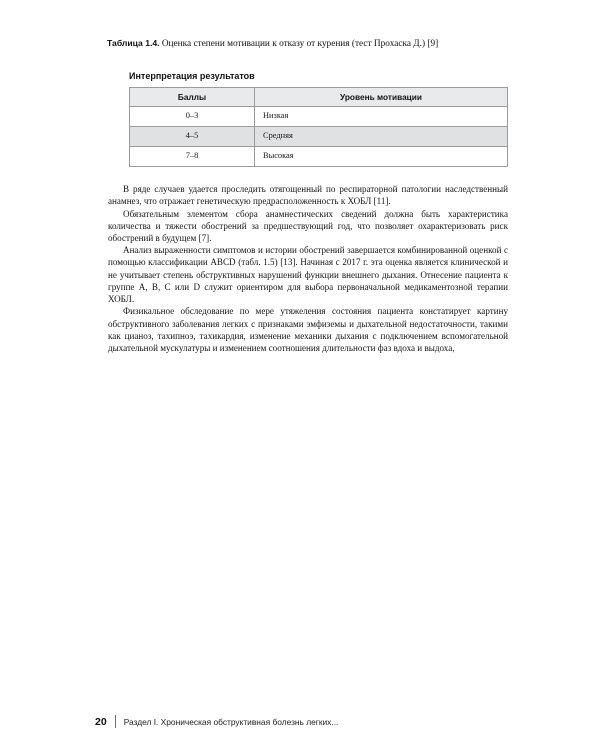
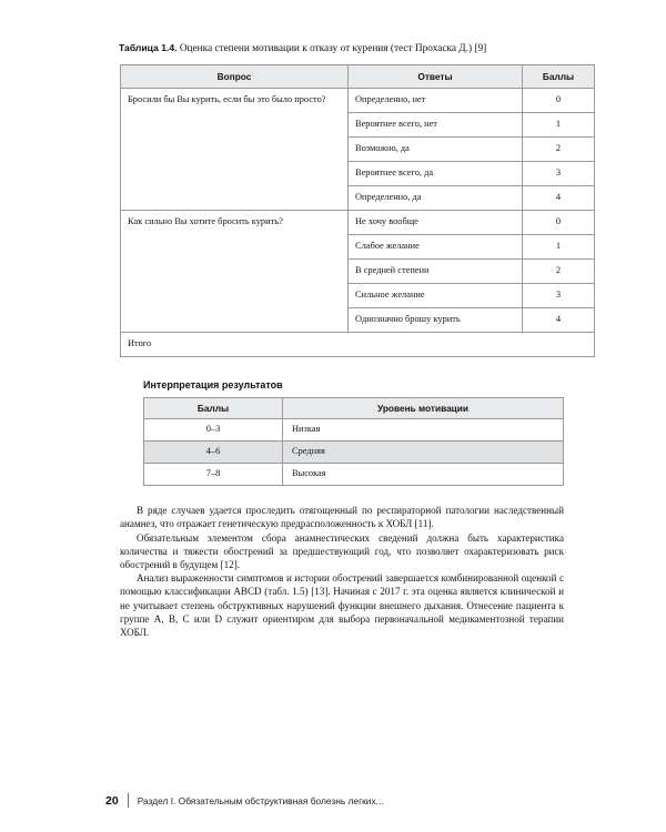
  Таблица 1.4. Оценка степени мотивации к отказу от курения (тест Прохаска Д.) [9]
+ Вопрос	Ответы	Баллы
+ Бросили бы Вы курить, если бы это было просто?	Определенно, нет	0
+ Вероятнее всего, нет	1
+ Возможно, да	2
+ Вероятнее всего, да	3
+ Определенно, да	4
+ Как сильно Вы хотите бросить курить?	Не хочу вообще	0
+ Слабое желание	1
+ В средней степени	2
+ Сильное желание	3
+ Однозначно брошу курить	4
+ Итого
  Интерпретация результатов
  Баллы	Уровень мотивации
  0–3	Низкая
- 4–5	Средняя
+ 4–6	Средняя
  7–8	Высокая
  В ряде случаев удается проследить отягощенный по респираторной патологии наследственный анамнез, что отражает генетическую предрасположенность к ХОБЛ [11].
- Обязательным элементом сбора анамнестических сведений должна быть характеристика количества и тяжести обострений за предшествующий год, что позволяет охарактеризовать риск обострений в будущем [7].
+ Обязательным элементом сбора анамнестических сведений должна быть характеристика количества и тяжести обострений за предшествующий год, что позволяет охарактеризовать риск обострений в будущем [12].
  Анализ выраженности симптомов и истории обострений завершается комбинированной оценкой с помощью классификации ABCD (табл. 1.5) [13]. Начиная с 2017 г. эта оценка является клинической и не учитывает степень обструктивных нарушений функции внешнего дыхания. Отнесение пациента к группе A, B, C или D служит ориентиром для выбора первоначальной медикаментозной терапии ХОБЛ.
- Физикальное обследование по мере утяжеления состояния пациента констатирует картину обструктивного заболевания легких с признаками эмфиземы и дыхательной недостаточности, такими как цианоз, тахипноэ, тахикардия, изменение механики дыхания с подключением вспомогательной дыхательной мускулатуры и изменением соотношения длительности фаз вдоха и выдоха,
  20
- Раздел I. Хроническая обструктивная болезнь легких...
+ Раздел I. Обязательным обструктивная болезнь легких...
